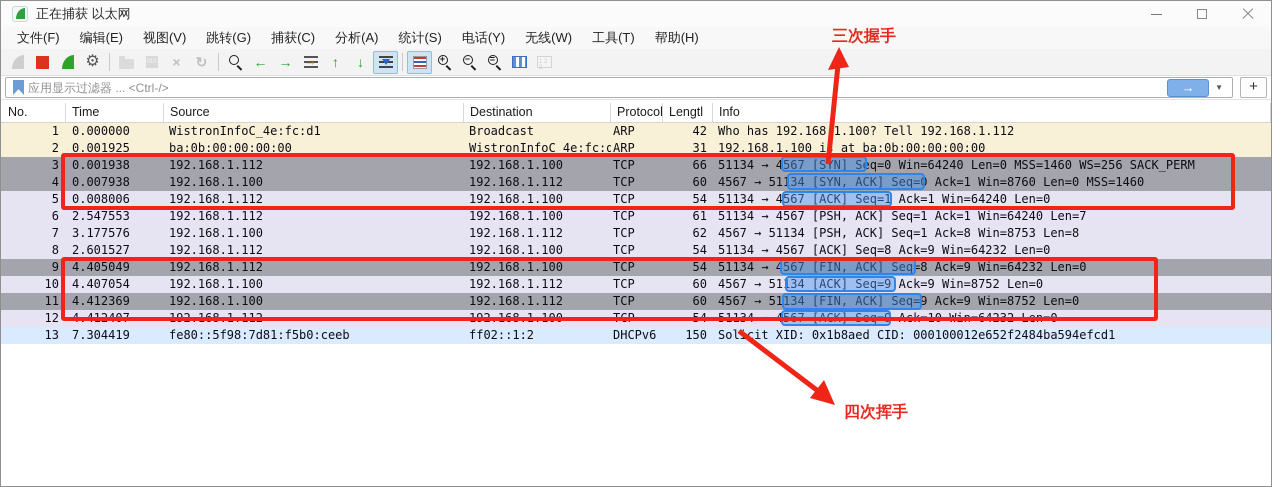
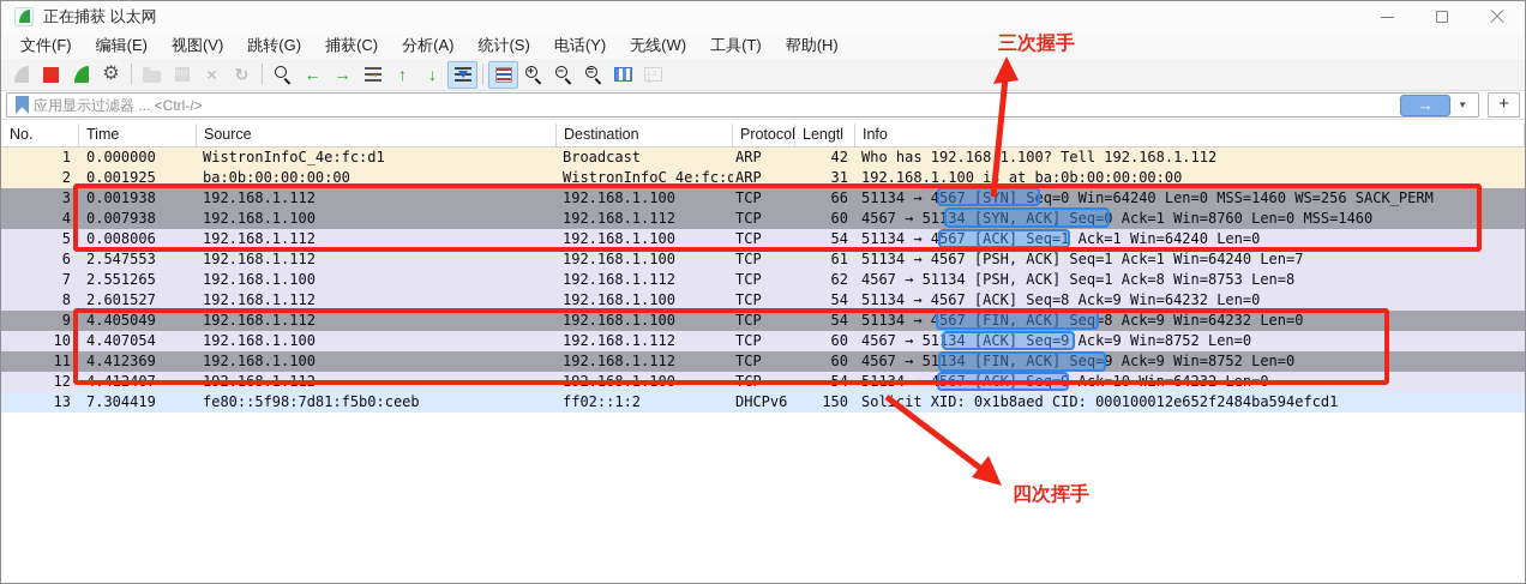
  正在捕获 以太网
  文件(F)
  编辑(E)
  视图(V)
  跳转(G)
  捕获(C)
  分析(A)
  统计(S)
  电话(Y)
  无线(W)
  工具(T)
  帮助(H)
  ⚙
  ×
  ↻
  ←
  →
  ↑
  ↓
  +
  −
  =
  应用显示过滤器 ... <Ctrl-/>
  →
  ▼
  +
  No.
  Time
  Source
  Destination
  Protocol
  Lengtl
  Info
  1
  0.000000
  WistronInfoC_4e:fc:d1
  Broadcast
  ARP
  42
  Who has 192.1681.100? Tell 192.168.1.112
  2
  0.001925
  ba:0b:00:00:00:00
  WistronInfoC_4e:fc:d
  ARP
  31
  192.168.1.100 i at ba:0b:00:00:00:00
  3
  0.001938
  192.168.1.112
  192.168.1.100
  TCP
  66
  51134 → 4567 [SYN] Seq=0 Win=64240 Len=0 MSS=1460 WS=256 SACK_PERM
  4
  0.007938
  192.168.1.100
  192.168.1.112
  TCP
  60
  4567 → 51134 [SYN, ACK] Seq=0 Ack=1 Win=8760 Len=0 MSS=1460
  5
  0.008006
  192.168.1.112
  192.168.1.100
  TCP
  54
  51134 → 4567 [ACK] Seq=1 Ack=1 Win=64240 Len=0
  6
  2.547553
  192.168.1.112
  192.168.1.100
  TCP
  61
  51134 → 4567 [PSH, ACK] Seq=1 Ack=1 Win=64240 Len=7
  7
- 3.177576
+ 2.551265
  192.168.1.100
  192.168.1.112
  TCP
  62
  4567 → 51134 [PSH, ACK] Seq=1 Ack=8 Win=8753 Len=8
  8
  2.601527
  192.168.1.112
  192.168.1.100
  TCP
  54
  51134 → 4567 [ACK] Seq=8 Ack=9 Win=64232 Len=0
  9
  4.405049
  192.168.1.112
  192.168.1.100
  TCP
  54
  51134 → 4567 [FIN, ACK] Seq=8 Ack=9 Win=64232 Len=0
  10
  4.407054
  192.168.1.100
  192.168.1.112
  TCP
  60
  4567 → 51134 [ACK] Seq=9 Ack=9 Win=8752 Len=0
  11
  4.412369
  192.168.1.100
  192.168.1.112
  TCP
  60
  4567 → 51134 [FIN, ACK] Seq=9 Ack=9 Win=8752 Len=0
  12
  4.412407
  192.168.1.112
  192.168.1.100
  TCP
  54
  51134 → 4567 [ACK] Seq=9 Ack=10 Win=64232 Len=0
  13
  7.304419
  fe80::5f98:7d81:f5b0:ceeb
  ff02::1:2
  DHCPv6
  150
  Solcit XID: 0x1b8aed CID: 000100012e652f2484ba594efcd1
  三次握手
  四次挥手
